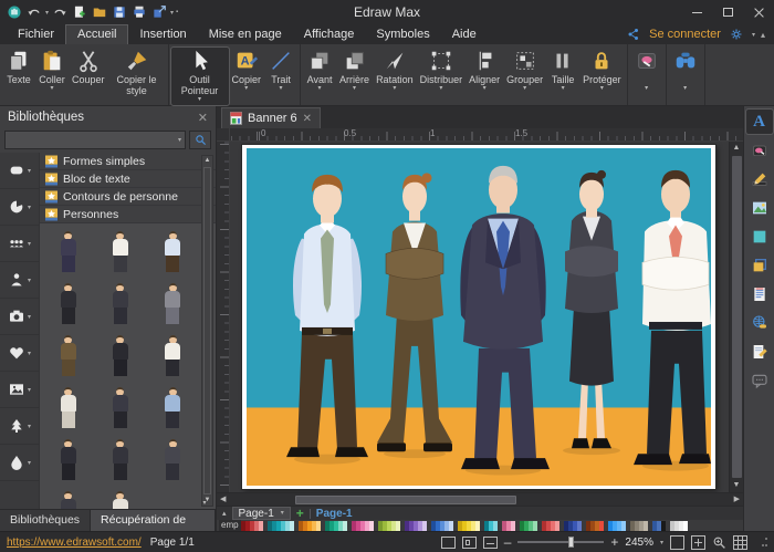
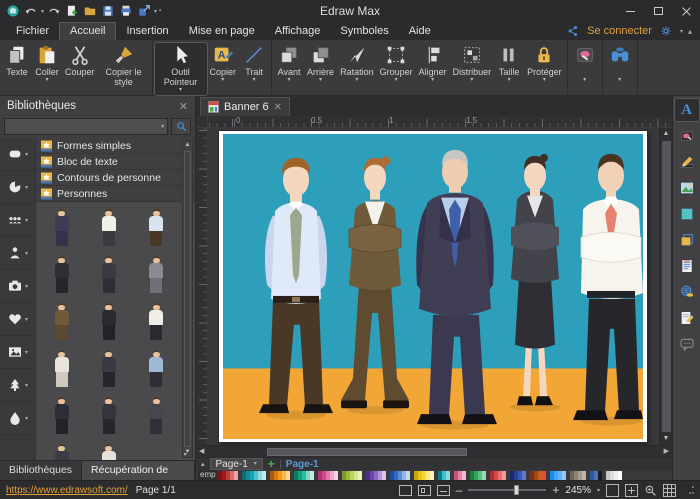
  Edraw Max
  Fichier
  Accueil
  Insertion
  Mise en page
  Affichage
  Symboles
  Aide
  Se connecter
  ▴
  Texte
  Coller
  Couper
  Copier le style
  Outil Pointeur
  Copier
  Trait
  Avant
  Arrière
  Ratation
- Distribuer
+ Grouper
  Aligner
- Grouper
+ Distribuer
  Taille
  Protéger
  Bibliothèques
  ✕
  Formes simples
  Bloc de texte
  Contours de personne
  Personnes
  Bibliothèques
  Banner 6
  ✕
  0
  0.5
  1
  1.5
  Page-1
  +
  Page-1
  emp
  A
  https://www.edrawsoft.com/
  Page 1/1
  –
  +
  245%
